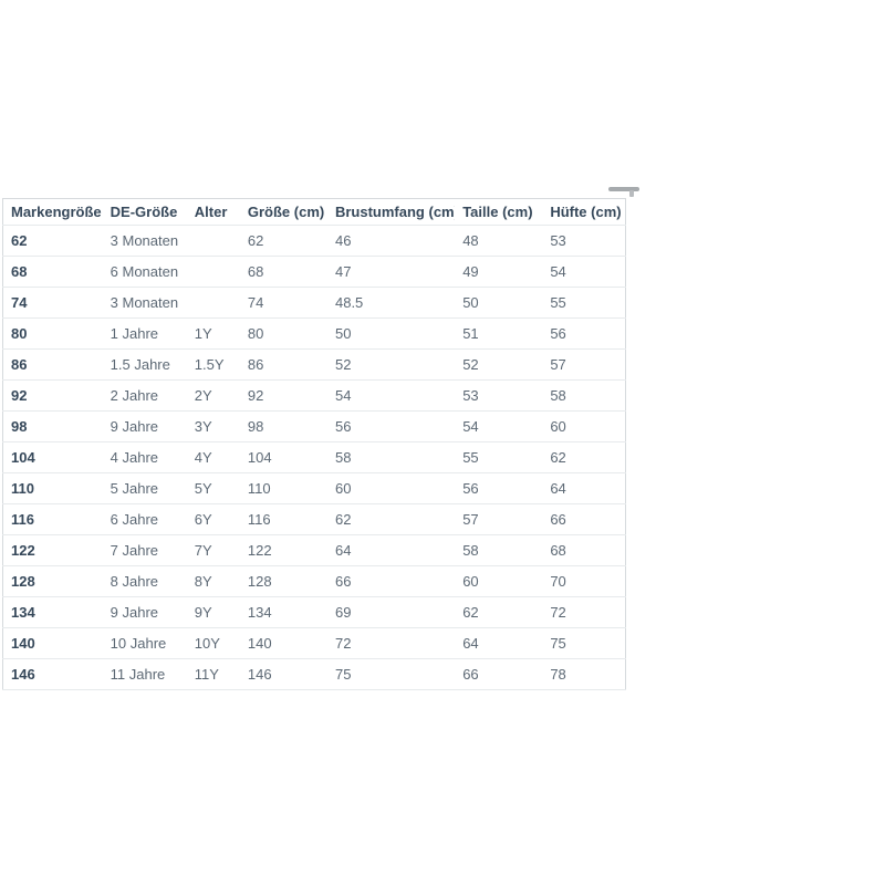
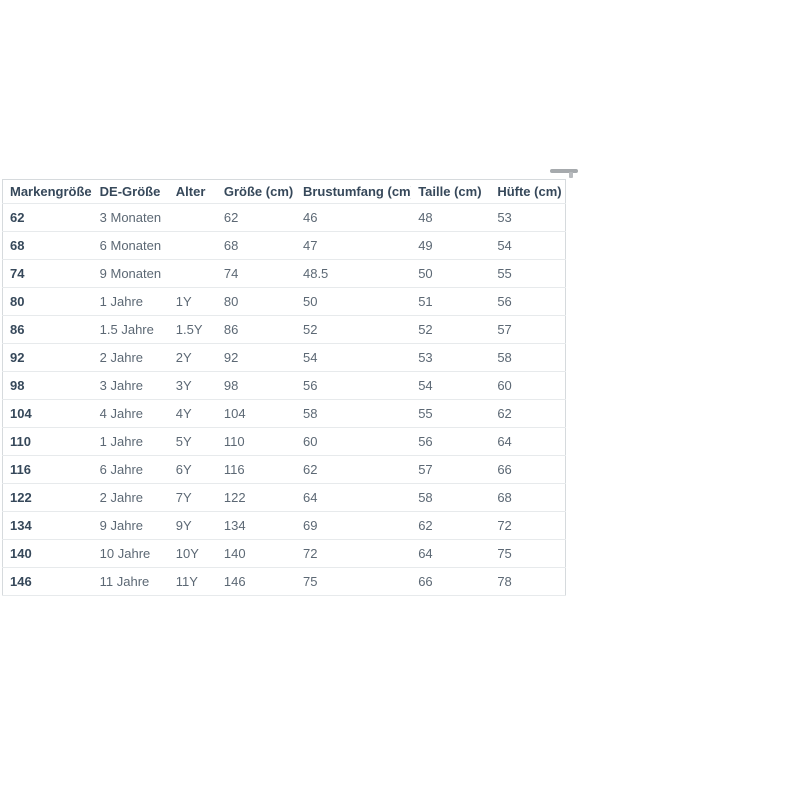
  Markengröße	DE-Größe	Alter	Größe (cm)	Brustumfang (cm	Taille (cm)	Hüfte (cm)
  62	3 Monaten		62	46	48	53
  68	6 Monaten		68	47	49	54
- 74	3 Monaten		74	48.5	50	55
+ 74	9 Monaten		74	48.5	50	55
  80	1 Jahre	1Y	80	50	51	56
  86	1.5 Jahre	1.5Y	86	52	52	57
  92	2 Jahre	2Y	92	54	53	58
- 98	9 Jahre	3Y	98	56	54	60
+ 98	3 Jahre	3Y	98	56	54	60
  104	4 Jahre	4Y	104	58	55	62
- 110	5 Jahre	5Y	110	60	56	64
+ 110	1 Jahre	5Y	110	60	56	64
  116	6 Jahre	6Y	116	62	57	66
- 122	7 Jahre	7Y	122	64	58	68
+ 122	2 Jahre	7Y	122	64	58	68
- 128	8 Jahre	8Y	128	66	60	70
  134	9 Jahre	9Y	134	69	62	72
  140	10 Jahre	10Y	140	72	64	75
  146	11 Jahre	11Y	146	75	66	78
